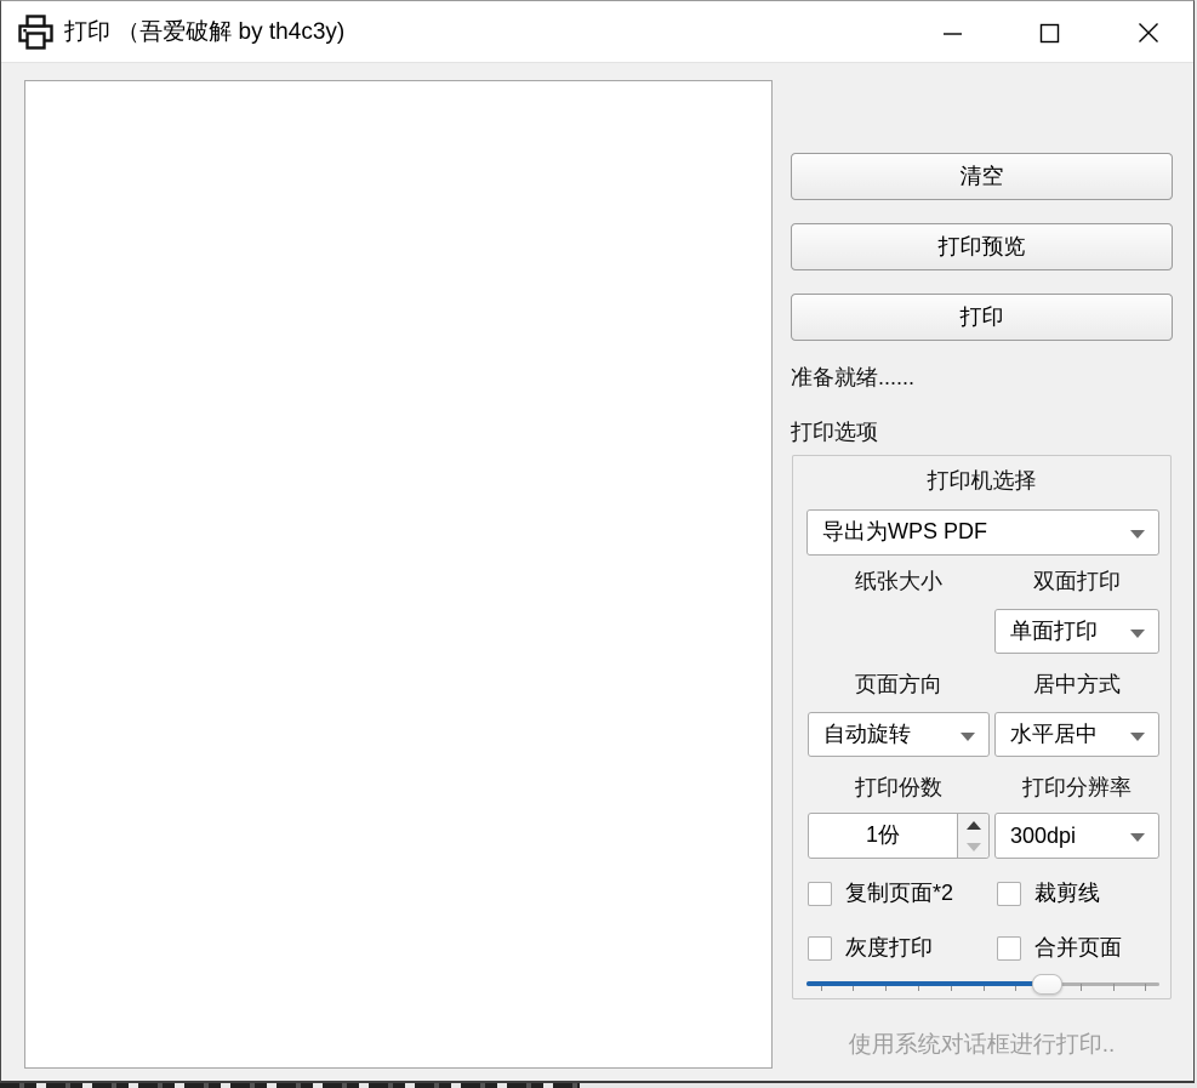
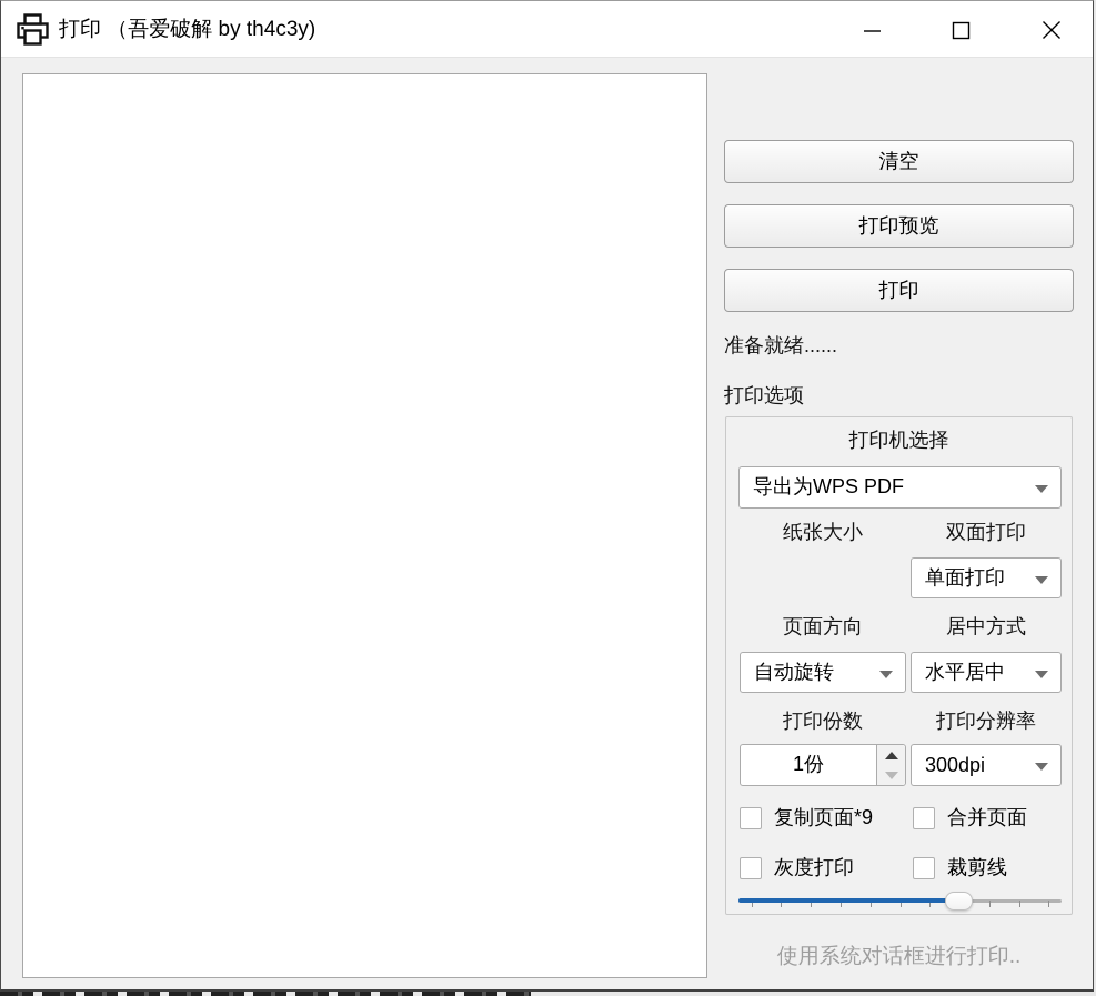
  打印 （吾爱破解 by th4c3y)
  清空
  打印预览
  打印
  准备就绪......
  打印选项
  打印机选择
  导出为WPS PDF
  纸张大小
  双面打印
  单面打印
  页面方向
  居中方式
  自动旋转
  水平居中
  打印份数
  打印分辨率
  1份
  300dpi
- 复制页面*2
+ 复制页面*9
- 裁剪线
+ 合并页面
  灰度打印
- 合并页面
+ 裁剪线
  使用系统对话框进行打印..
